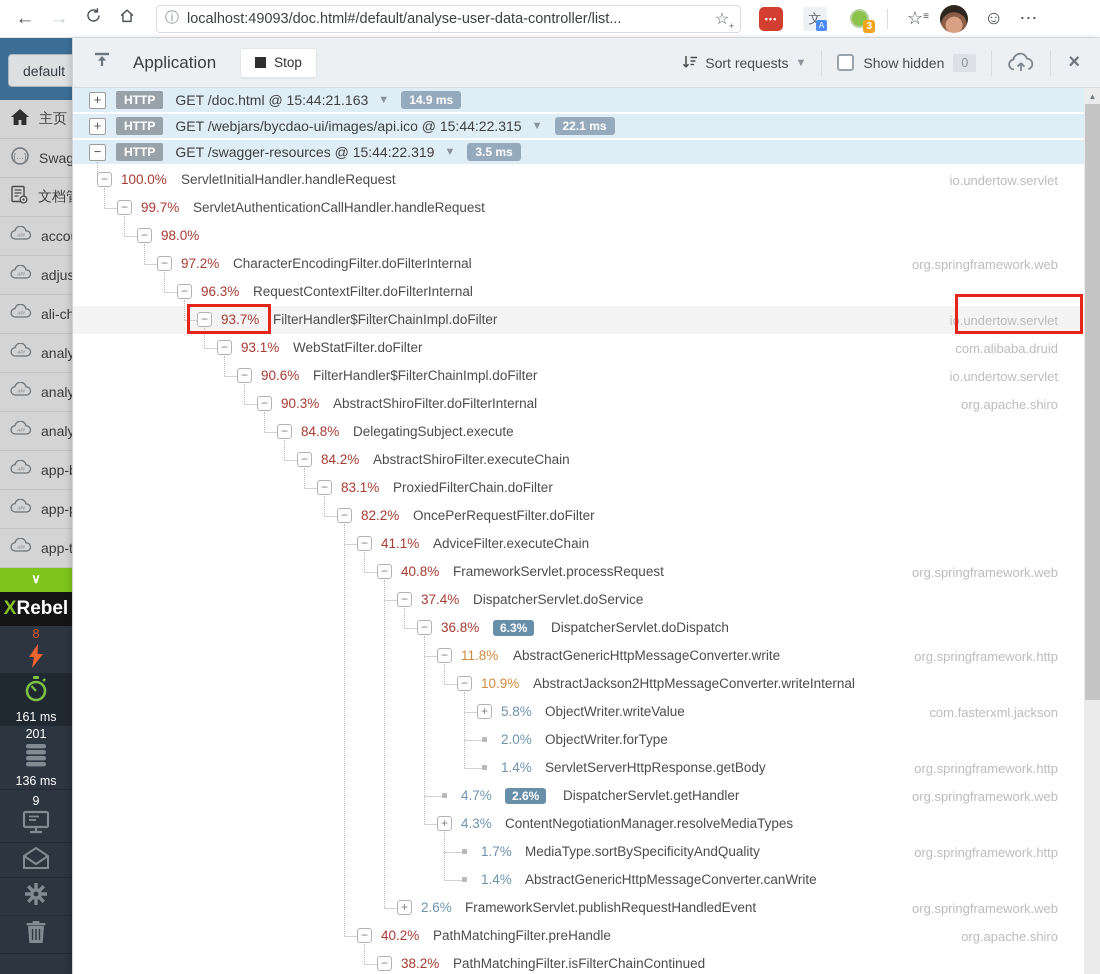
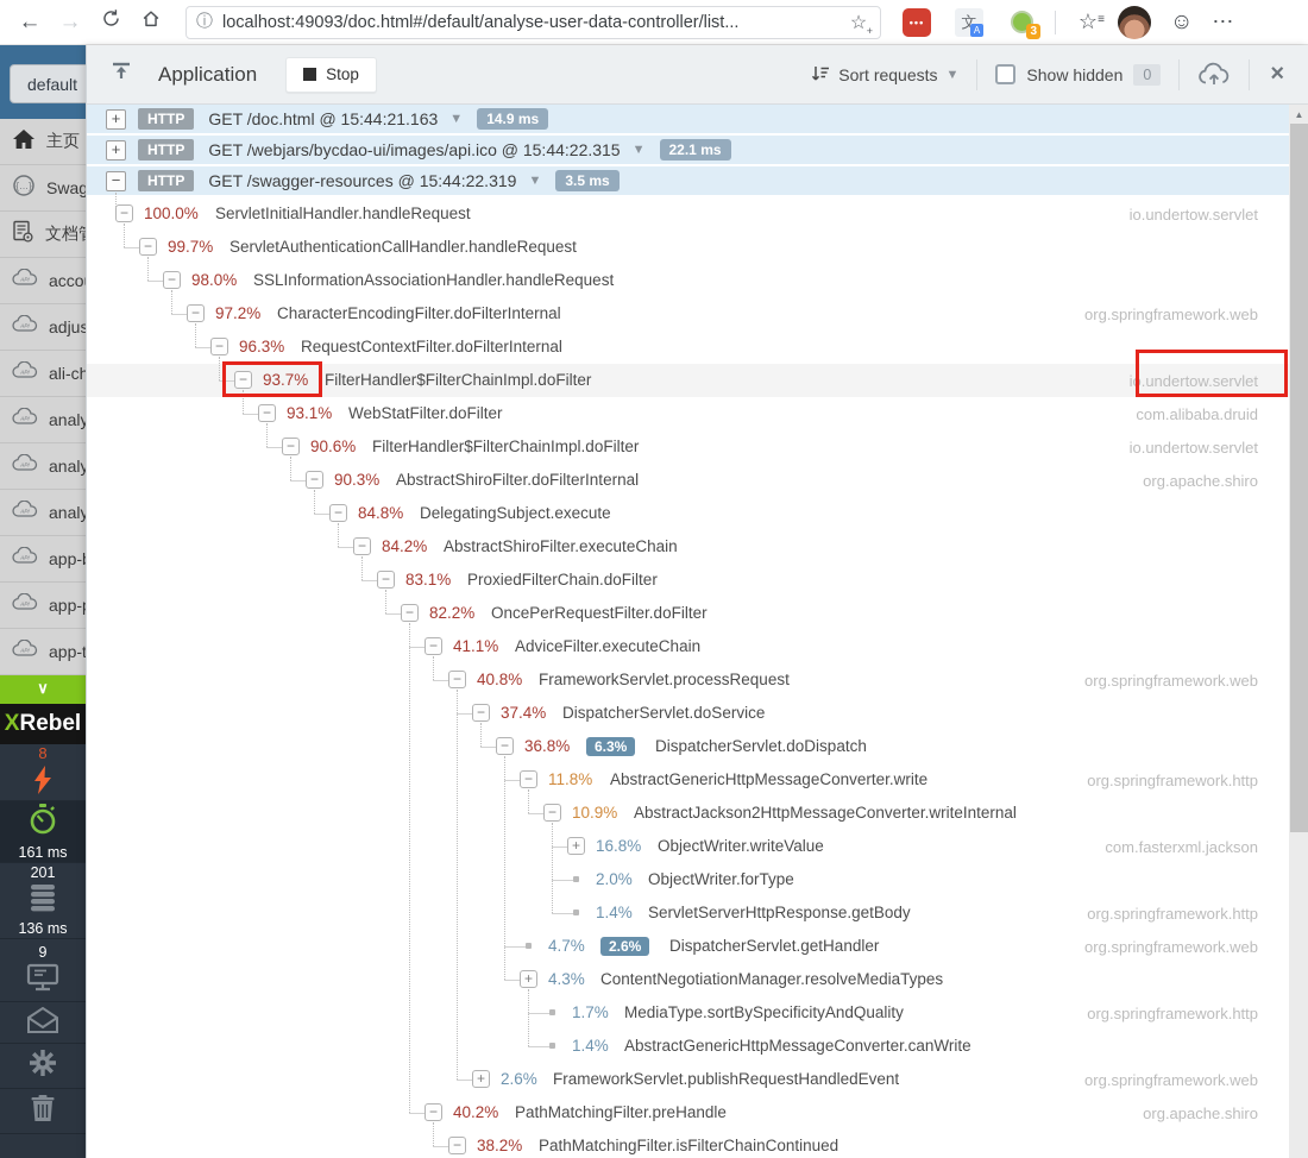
  ←
  →
  ⓘ
  localhost:49093/doc.html#/default/analyse-user-data-controller/list...
  ☆
  +
  •••
  文
  A
  3
  ☆
  ≡
  ☺
  ⋯
  default
  主页
  {…}
  Swag
  acco
  adjus
  ali-ch
  analy
  analy
  analy
  app-
  app-
  app-t
  ∨
  X
  Rebel
  8
  161 ms
  201
  136 ms
  9
  Application
  Stop
  Sort requests
  ▼
  Show hidden
  0
  ×
  +
  HTTP
  GET /doc.html @ 15:44:21.163
  ▼
  14.9 ms
  +
  HTTP
  GET /webjars/bycdao-ui/images/api.ico @ 15:44:22.315
  ▼
  22.1 ms
  −
  HTTP
  GET /swagger-resources @ 15:44:22.319
  ▼
  3.5 ms
  −
  100.0%
  ServletInitialHandler.handleRequest
  io.undertow.servlet
  −
  99.7%
  ServletAuthenticationCallHandler.handleRequest
  −
  98.0%
+ SSLInformationAssociationHandler.handleRequest
  −
  97.2%
  CharacterEncodingFilter.doFilterInternal
  org.springframework.web
  −
  96.3%
  RequestContextFilter.doFilterInternal
  −
  93.7%
  FilterHandler$FilterChainImpl.doFilter
  io.undertow.servlet
  −
  93.1%
  WebStatFilter.doFilter
  com.alibaba.druid
  −
  90.6%
  FilterHandler$FilterChainImpl.doFilter
  io.undertow.servlet
  −
  90.3%
  AbstractShiroFilter.doFilterInternal
  org.apache.shiro
  −
  84.8%
  DelegatingSubject.execute
  −
  84.2%
  AbstractShiroFilter.executeChain
  −
  83.1%
  ProxiedFilterChain.doFilter
  −
  82.2%
  OncePerRequestFilter.doFilter
  −
  41.1%
  AdviceFilter.executeChain
  −
  40.8%
  FrameworkServlet.processRequest
  org.springframework.web
  −
  37.4%
  DispatcherServlet.doService
  −
  36.8%
  6.3%
  DispatcherServlet.doDispatch
  −
  11.8%
  AbstractGenericHttpMessageConverter.write
  org.springframework.http
  −
  10.9%
  AbstractJackson2HttpMessageConverter.writeInternal
  +
- 5.8%
+ 16.8%
  ObjectWriter.writeValue
  com.fasterxml.jackson
  2.0%
  ObjectWriter.forType
  1.4%
  ServletServerHttpResponse.getBody
  org.springframework.http
  4.7%
  2.6%
  DispatcherServlet.getHandler
  org.springframework.web
  +
  4.3%
  ContentNegotiationManager.resolveMediaTypes
  1.7%
  MediaType.sortBySpecificityAndQuality
  org.springframework.http
  1.4%
  AbstractGenericHttpMessageConverter.canWrite
  +
  2.6%
  FrameworkServlet.publishRequestHandledEvent
  org.springframework.web
  −
  40.2%
  PathMatchingFilter.preHandle
  org.apache.shiro
  −
  38.2%
  PathMatchingFilter.isFilterChainContinued
  ▲
